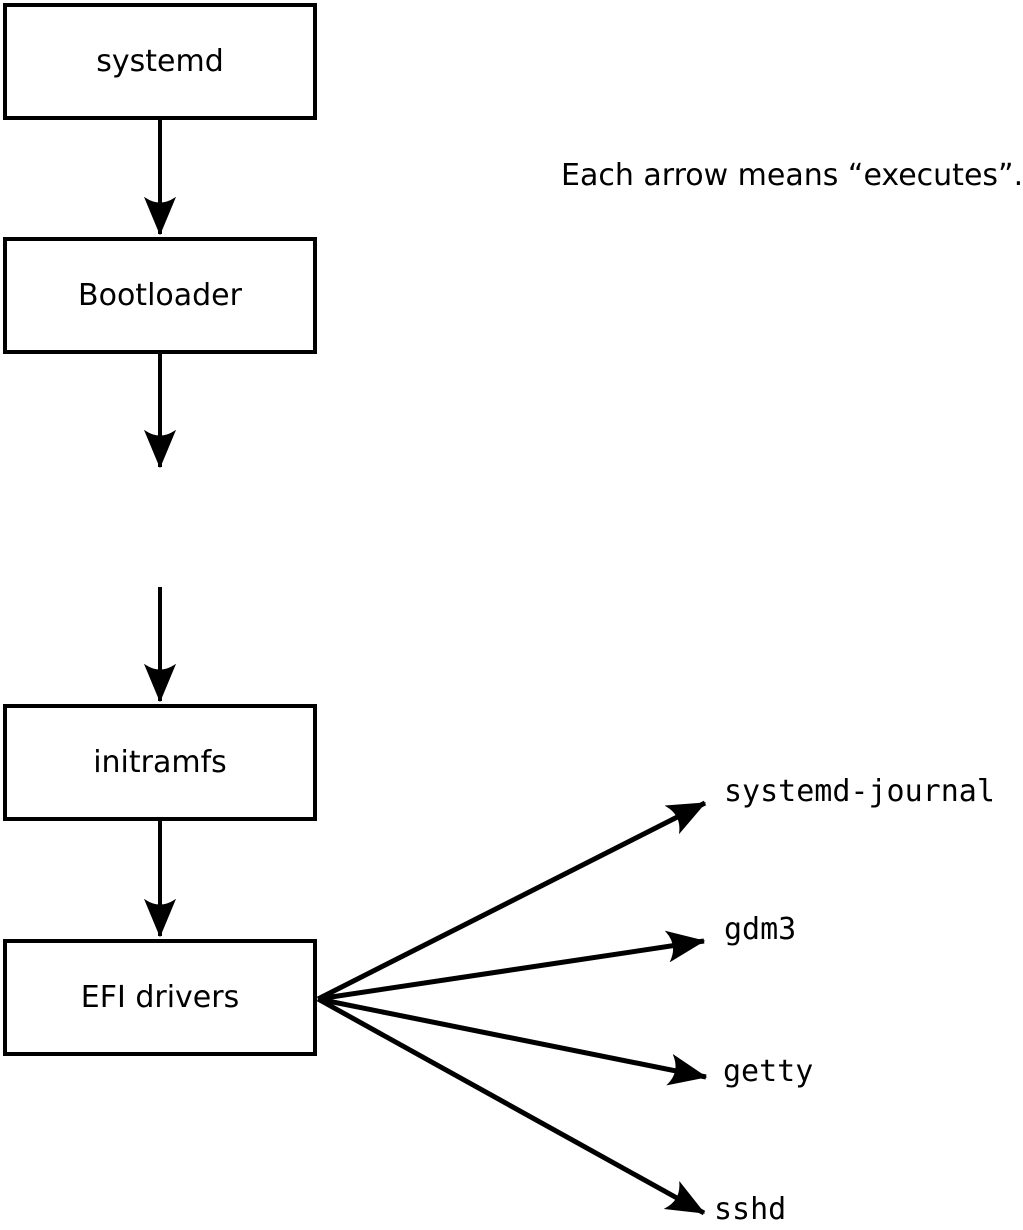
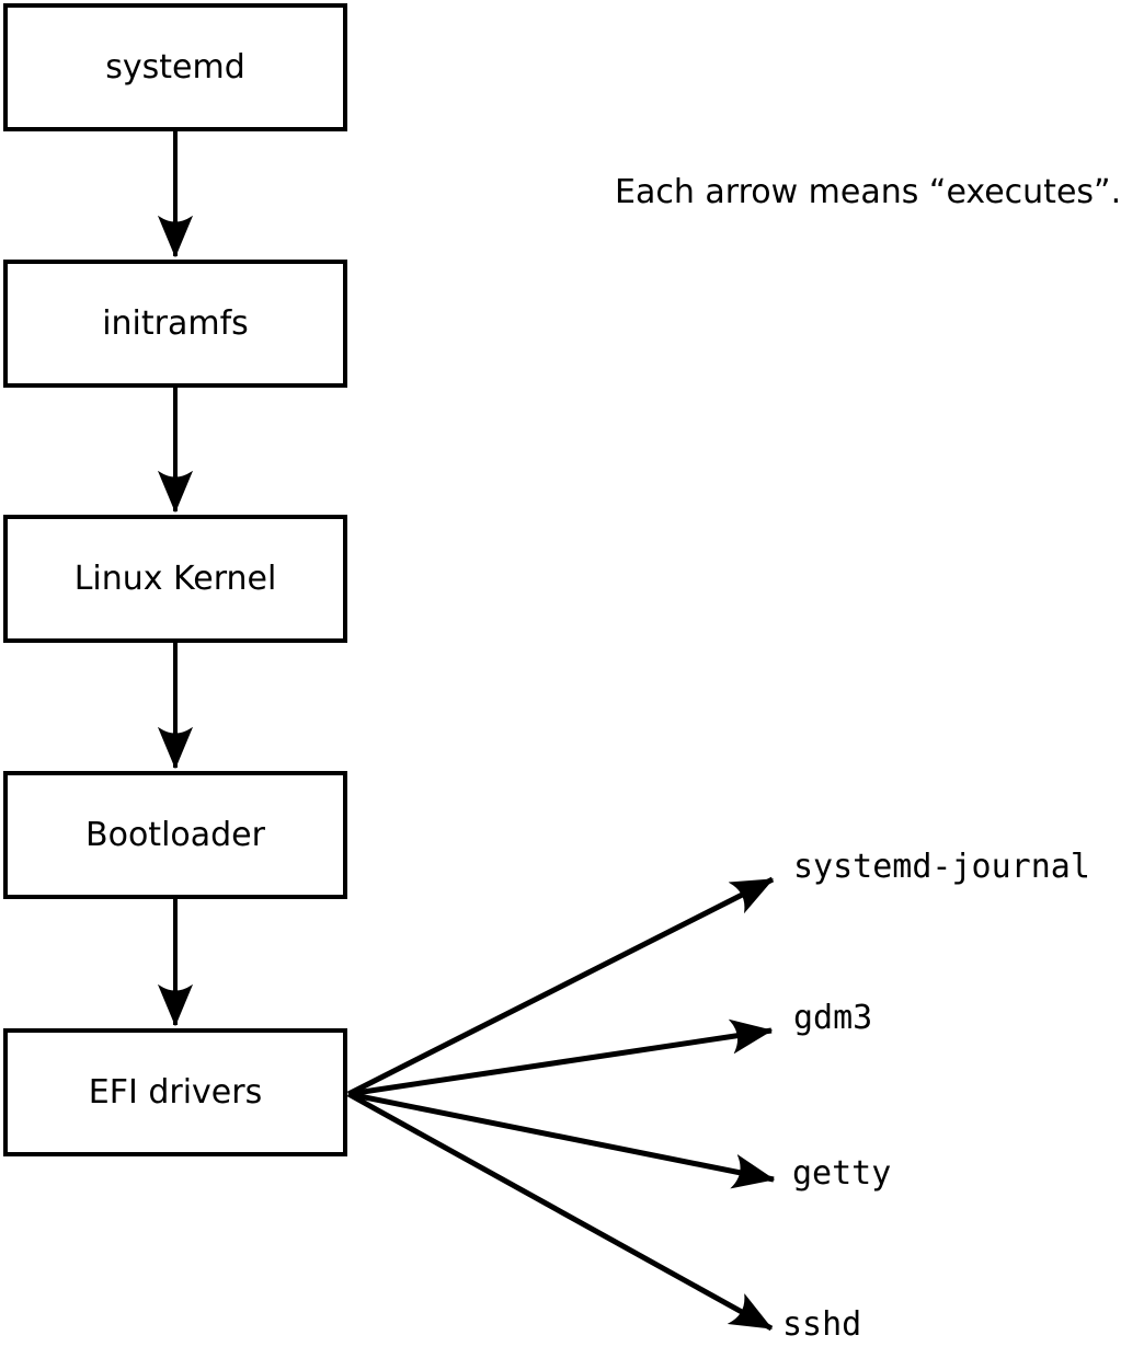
  systemd
- Bootloader
+ initramfs
+ Linux Kernel
- initramfs
+ Bootloader
  EFI drivers
  systemd-journal
  gdm3
  getty
  sshd
  Each arrow means “executes”.
